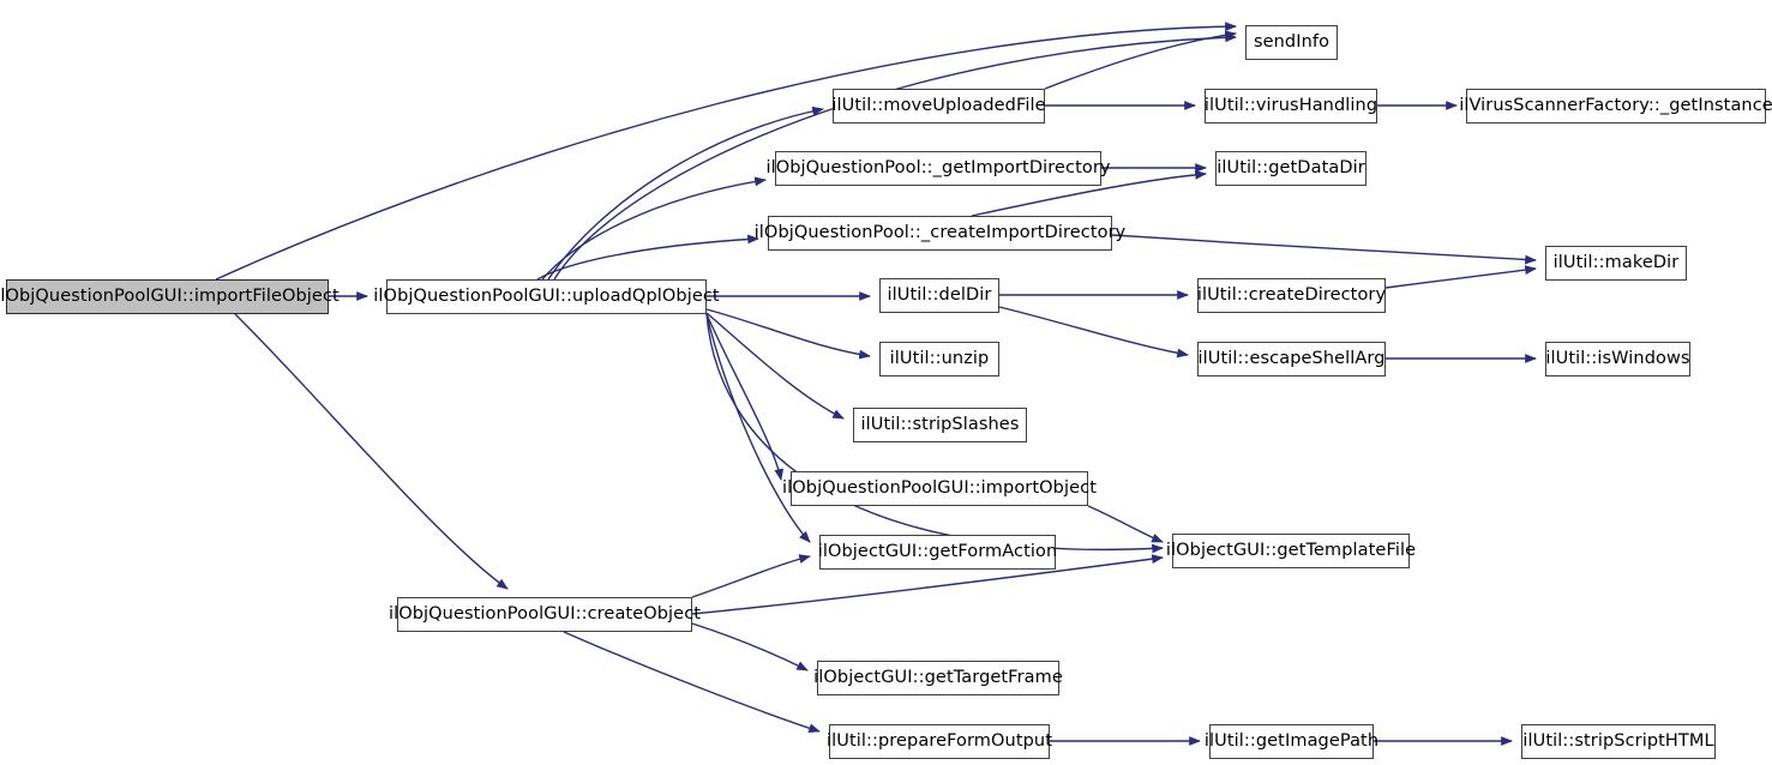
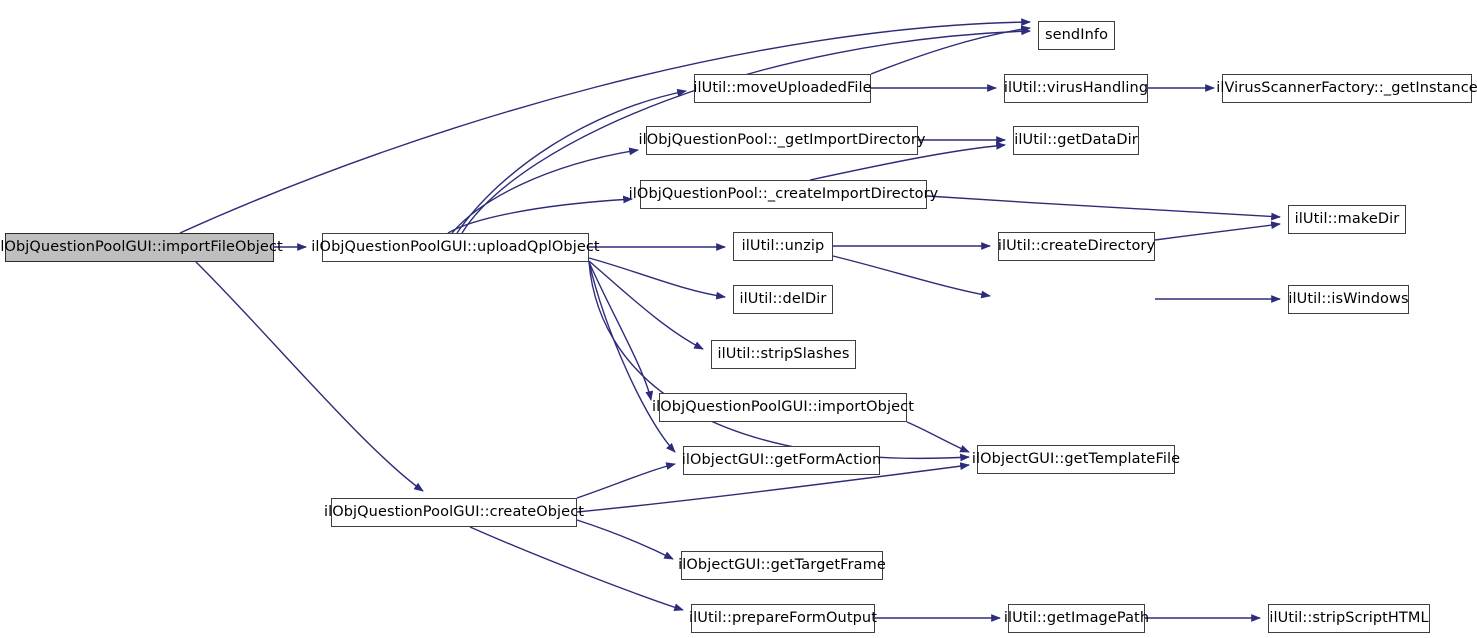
  lObjQuestionPoolGUI::importFileObject
  ilObjQuestionPoolGUI::uploadQplObject
  ilObjQuestionPoolGUI::createObject
  sendInfo
  ilUtil::moveUploadedFile
  ilUtil::virusHandling
  ilVirusScannerFactory::_getInstance
  ilObjQuestionPool::_getImportDirectory
  ilUtil::getDataDir
  ilObjQuestionPool::_createImportDirectory
  ilUtil::makeDir
- ilUtil::delDir
+ ilUtil::unzip
  ilUtil::createDirectory
- ilUtil::unzip
+ ilUtil::delDir
- ilUtil::escapeShellArg
  ilUtil::isWindows
  ilUtil::stripSlashes
  ilObjQuestionPoolGUI::importObject
  ilObjectGUI::getFormAction
  ilObjectGUI::getTemplateFile
  ilObjectGUI::getTargetFrame
  ilUtil::prepareFormOutput
  ilUtil::getImagePath
  ilUtil::stripScriptHTML
